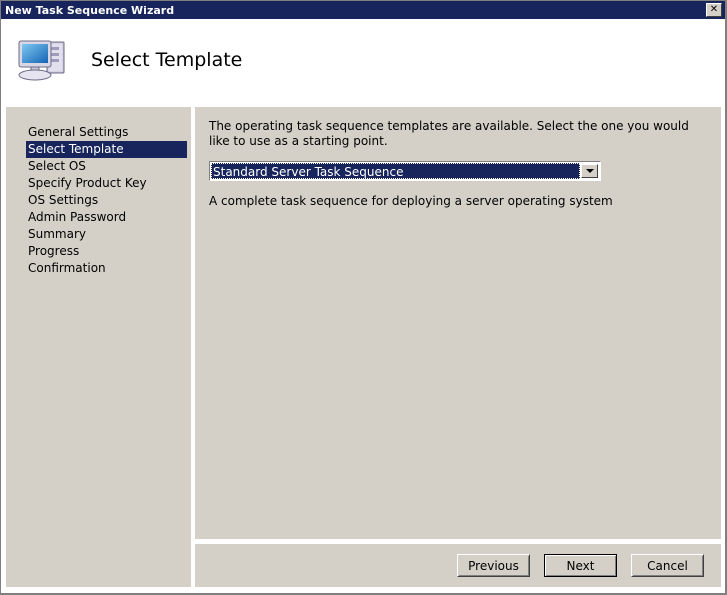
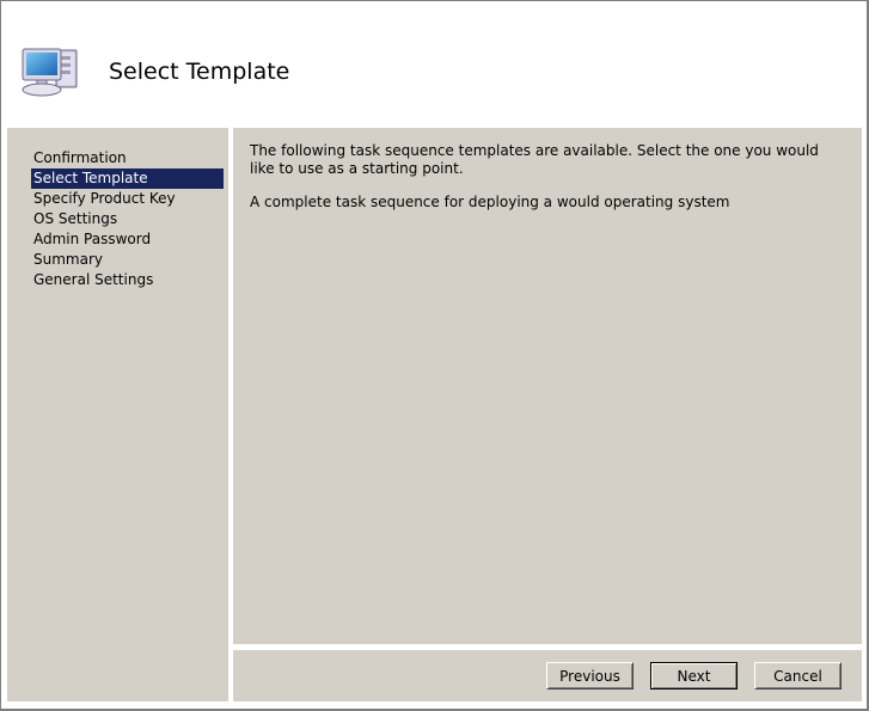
- New Task Sequence Wizard
- ✕
  Select Template
- General Settings
+ Confirmation
  Select Template
- Select OS
  Specify Product Key
  OS Settings
  Admin Password
  Summary
- Progress
- Confirmation
+ General Settings
- The operating task sequence templates are available. Select the one you would like to use as a starting point.
+ The following task sequence templates are available. Select the one you would like to use as a starting point.
- Standard Server Task Sequence
- A complete task sequence for deploying a server operating system
+ A complete task sequence for deploying a would operating system
  Previous
  Next
  Cancel
